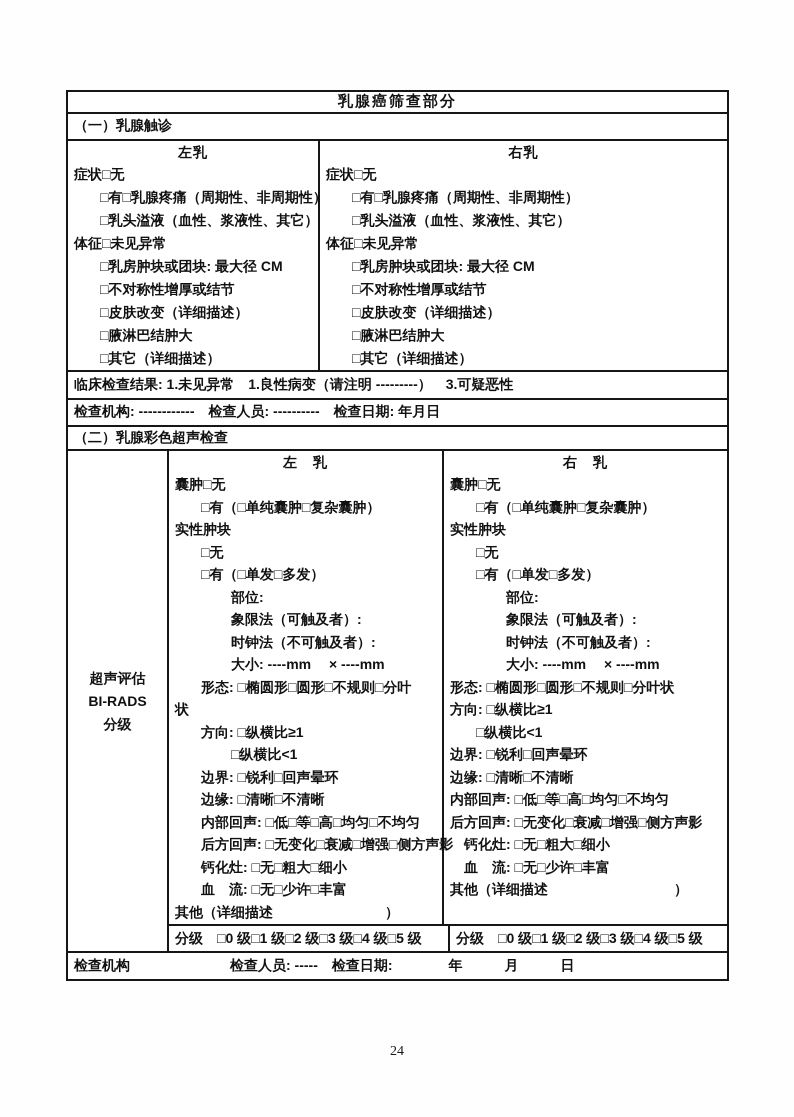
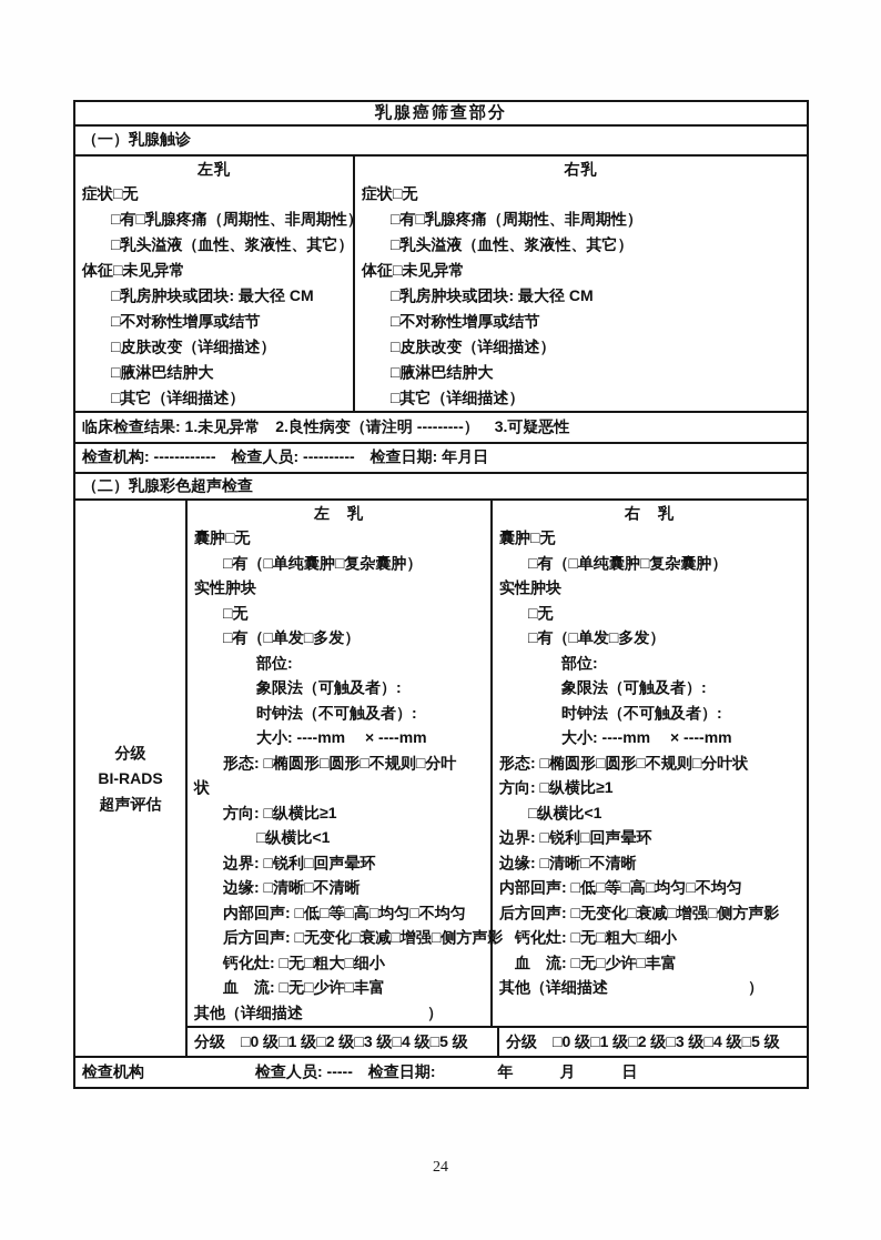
  乳腺癌筛查部分
  （一）乳腺触诊
  左乳
  症状□无
  □有□乳腺疼痛（周期性、非周期性）
  □乳头溢液（血性、浆液性、其它）
  体征□未见异常
  □乳房肿块或团块: 最大径 CM
  □不对称性增厚或结节
  □皮肤改变（详细描述）
  □腋淋巴结肿大
  □其它（详细描述）
  右乳
  症状□无
  □有□乳腺疼痛（周期性、非周期性）
  □乳头溢液（血性、浆液性、其它）
  体征□未见异常
  □乳房肿块或团块: 最大径 CM
  □不对称性增厚或结节
  □皮肤改变（详细描述）
  □腋淋巴结肿大
  □其它（详细描述）
- 临床检查结果: 1.未见异常 1.良性病变（请注明 ---------） 3.可疑恶性
+ 临床检查结果: 1.未见异常 2.良性病变（请注明 ---------） 3.可疑恶性
  检查机构: ------------ 检查人员: ---------- 检查日期: 年月日
  （二）乳腺彩色超声检查
- 超声评估
+ 分级
  BI-RADS
- 分级
+ 超声评估
  左 乳
  囊肿□无
  □有（□单纯囊肿□复杂囊肿）
  实性肿块
  □无
  □有（□单发□多发）
  部位:
  象限法（可触及者）:
  时钟法（不可触及者）:
  大小: ----mm × ----mm
  形态: □椭圆形□圆形□不规则□分叶
  状
  方向: □纵横比≥1
  □纵横比<1
  边界: □锐利□回声晕环
  边缘: □清晰□不清晰
  内部回声: □低□等□高□均匀□不均匀
  后方回声: □无变化□衰减□增强□侧方声影
  钙化灶: □无□粗大□细小
  血 流: □无□少许□丰富
  其他（详细描述 ）
  右 乳
  囊肿□无
  □有（□单纯囊肿□复杂囊肿）
  实性肿块
  □无
  □有（□单发□多发）
  部位:
  象限法（可触及者）:
  时钟法（不可触及者）:
  大小: ----mm × ----mm
  形态: □椭圆形□圆形□不规则□分叶状
  方向: □纵横比≥1
  □纵横比<1
  边界: □锐利□回声晕环
  边缘: □清晰□不清晰
  内部回声: □低□等□高□均匀□不均匀
  后方回声: □无变化□衰减□增强□侧方声影
  钙化灶: □无□粗大□细小
  血 流: □无□少许□丰富
  其他（详细描述 ）
  分级 □0 级□1 级□2 级□3 级□4 级□5 级
  分级 □0 级□1 级□2 级□3 级□4 级□5 级
  检查机构
  检查人员: ----- 检查日期: 年 月 日
  24
